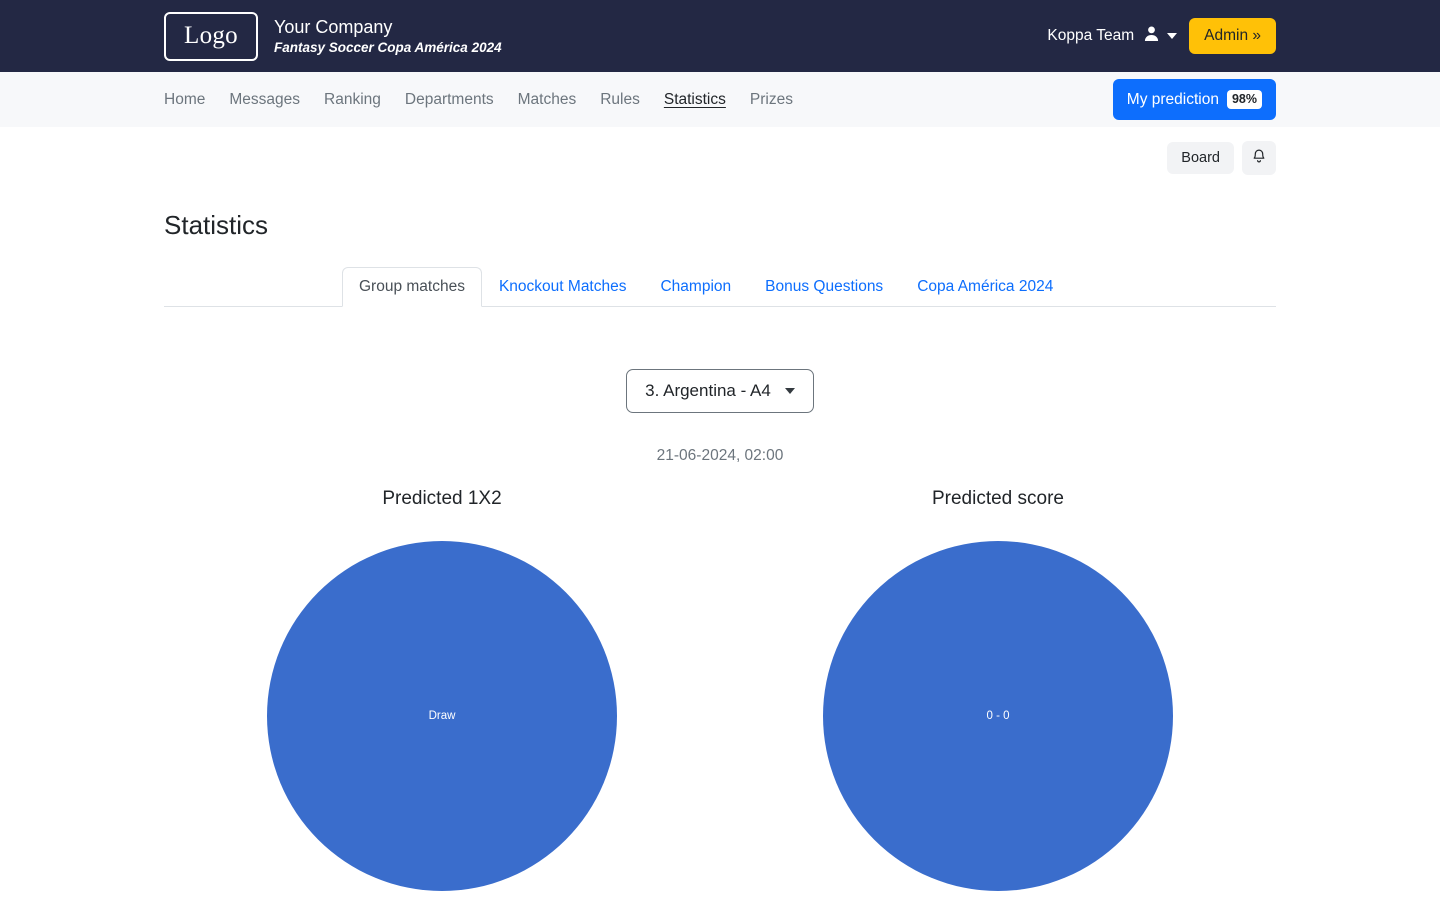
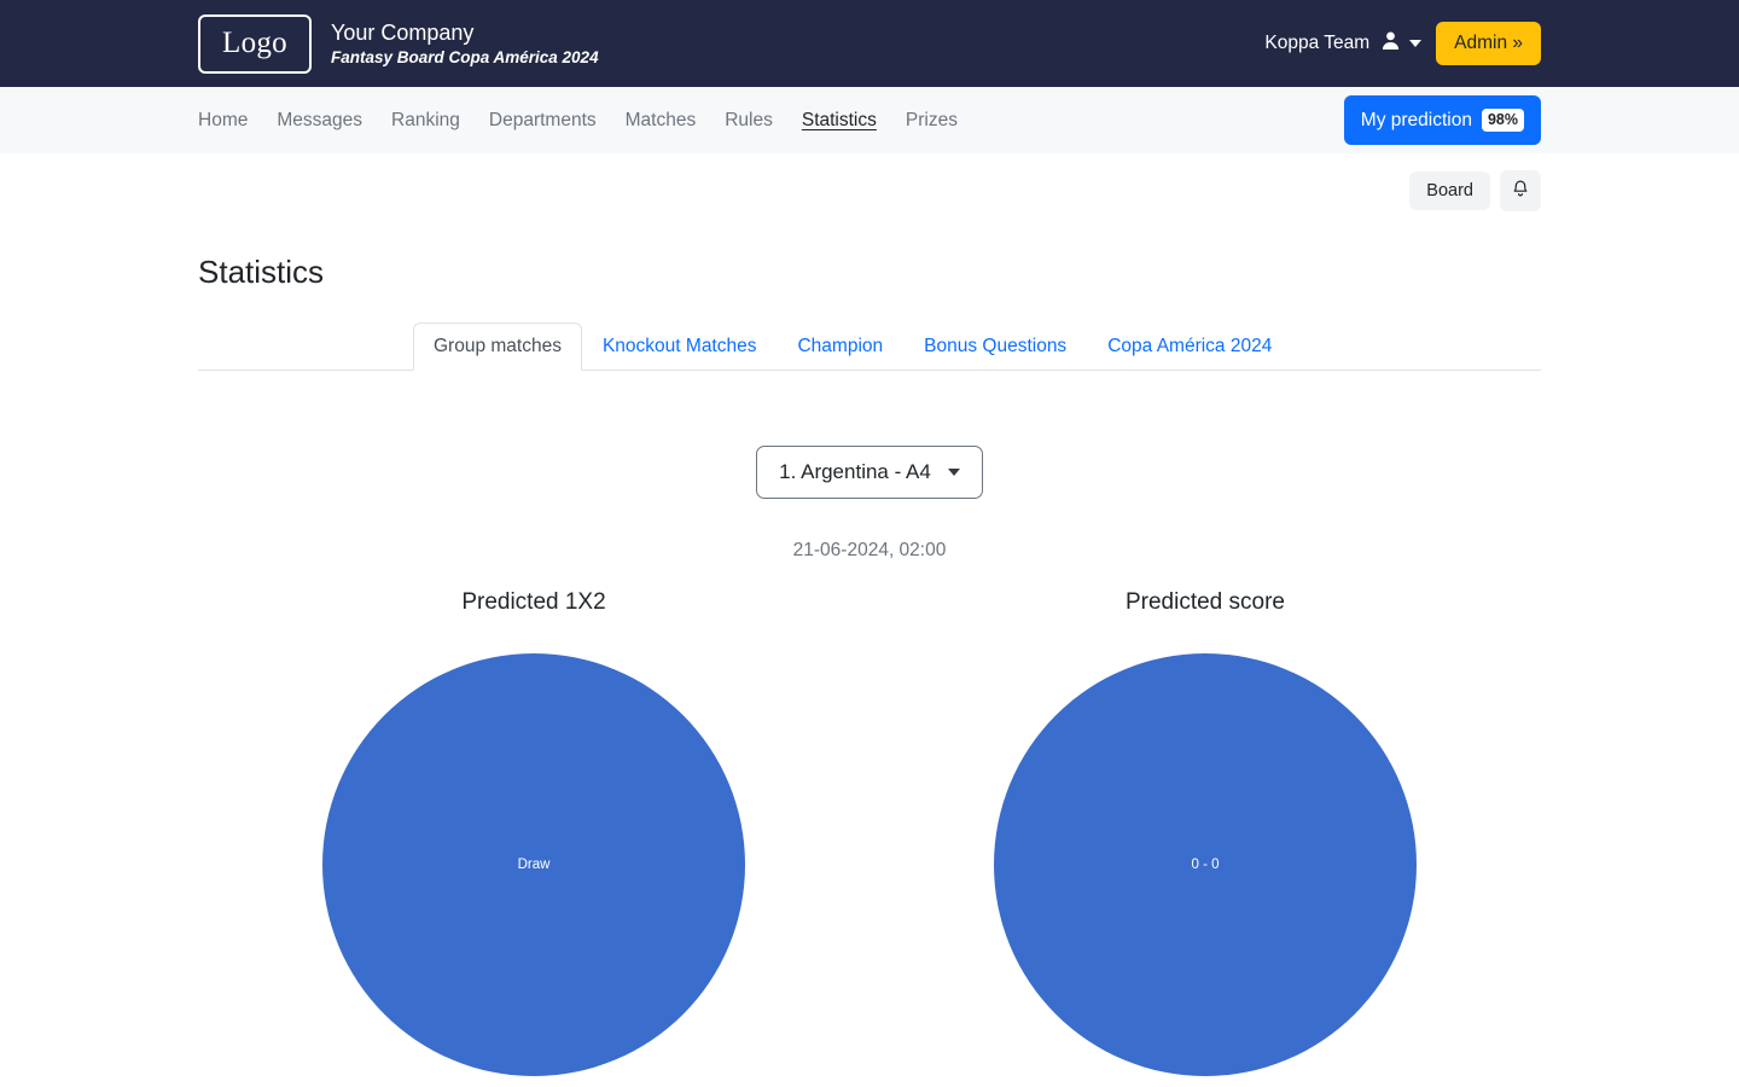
  Logo
  Your Company
- Fantasy Soccer Copa América 2024
+ Fantasy Board Copa América 2024
  Koppa Team
  Admin »
  Home
  Messages
  Ranking
  Departments
  Matches
  Rules
  Statistics
  Prizes
  My prediction
  98%
  Board
  Statistics
  Group matches
  Knockout Matches
  Champion
  Bonus Questions
  Copa América 2024
- 3. Argentina - A4
+ 1. Argentina - A4
  21-06-2024, 02:00
  Predicted 1X2
  Draw
  Predicted score
  0 - 0
